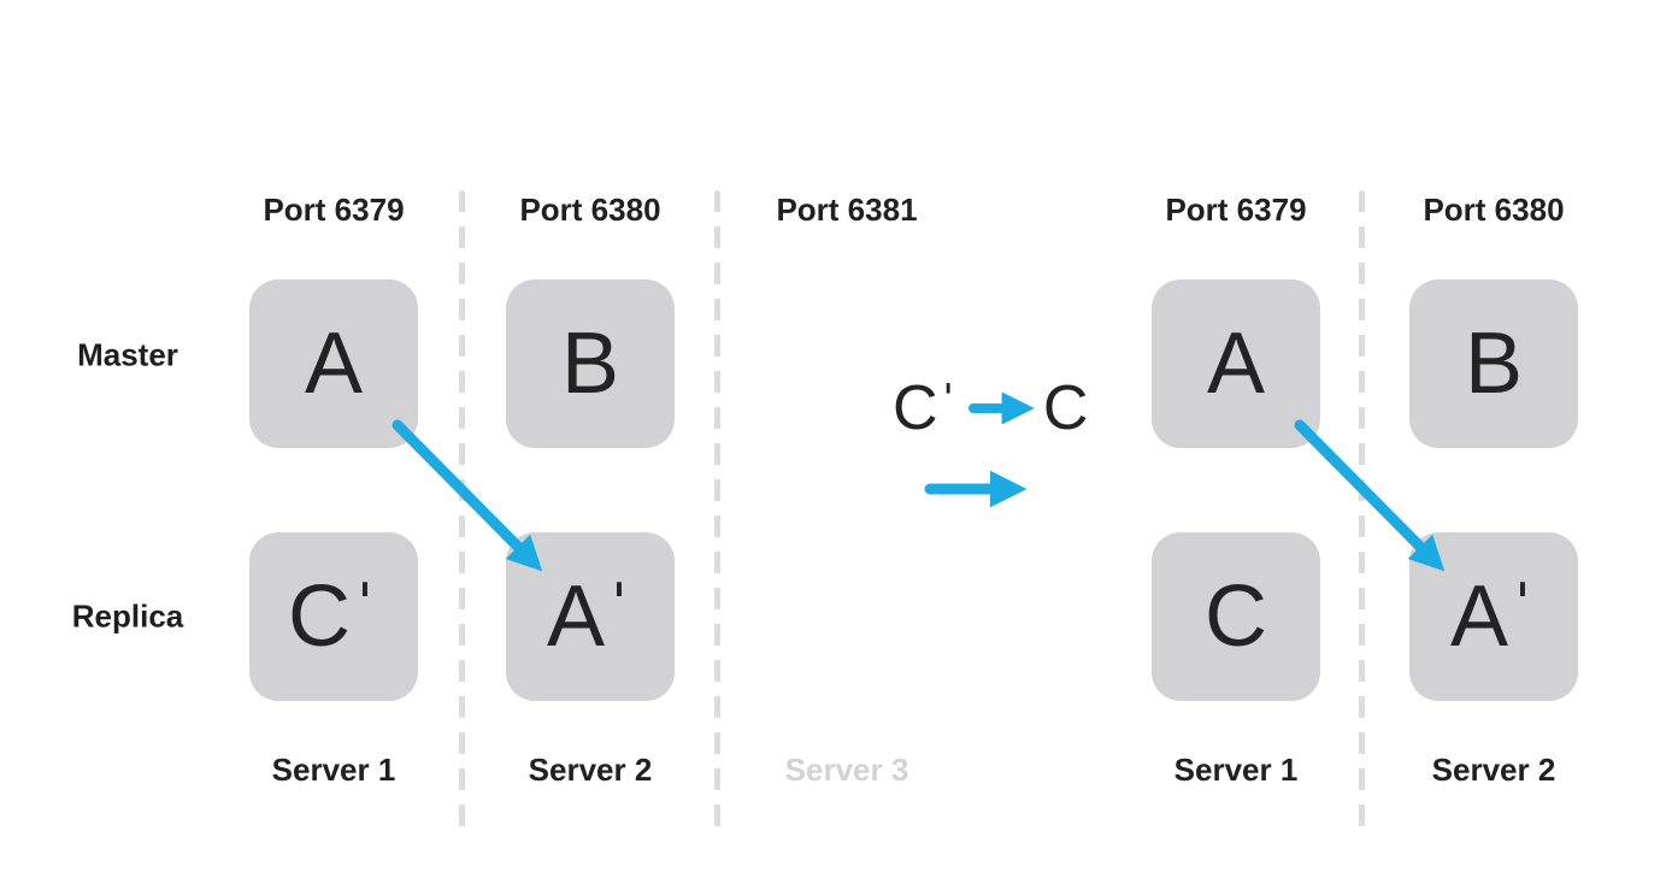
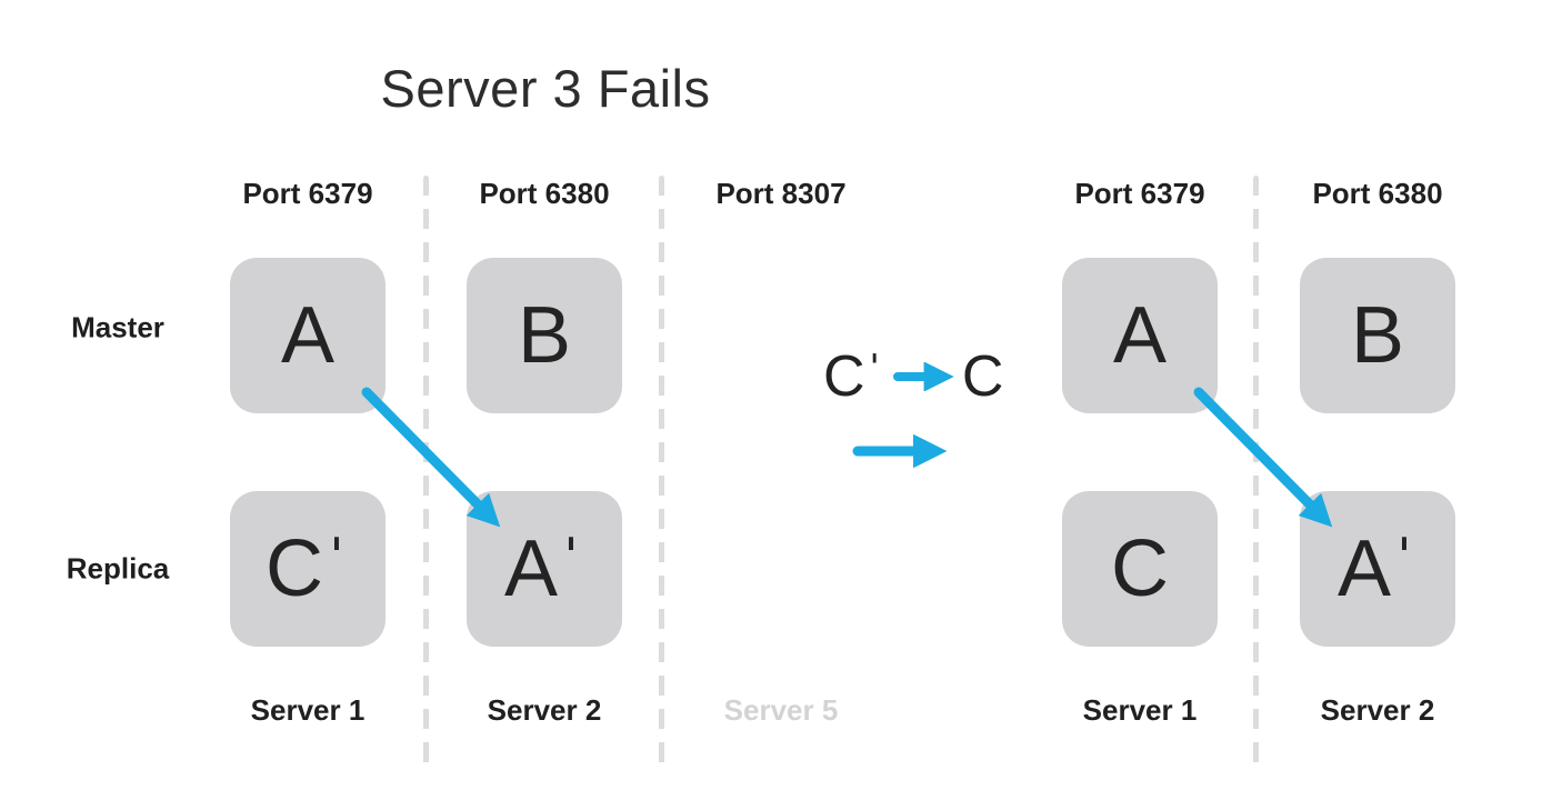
+ Server 3 Fails
  Master
  Replica
  Port 6379
  Port 6380
- Port 6381
+ Port 8307
  A
  B
  Cˈ
  Aˈ
  Server 1
  Server 2
- Server 3
+ Server 5
  Cˈ
  C
  Port 6379
  Port 6380
  A
  B
  C
  Aˈ
  Server 1
  Server 2
